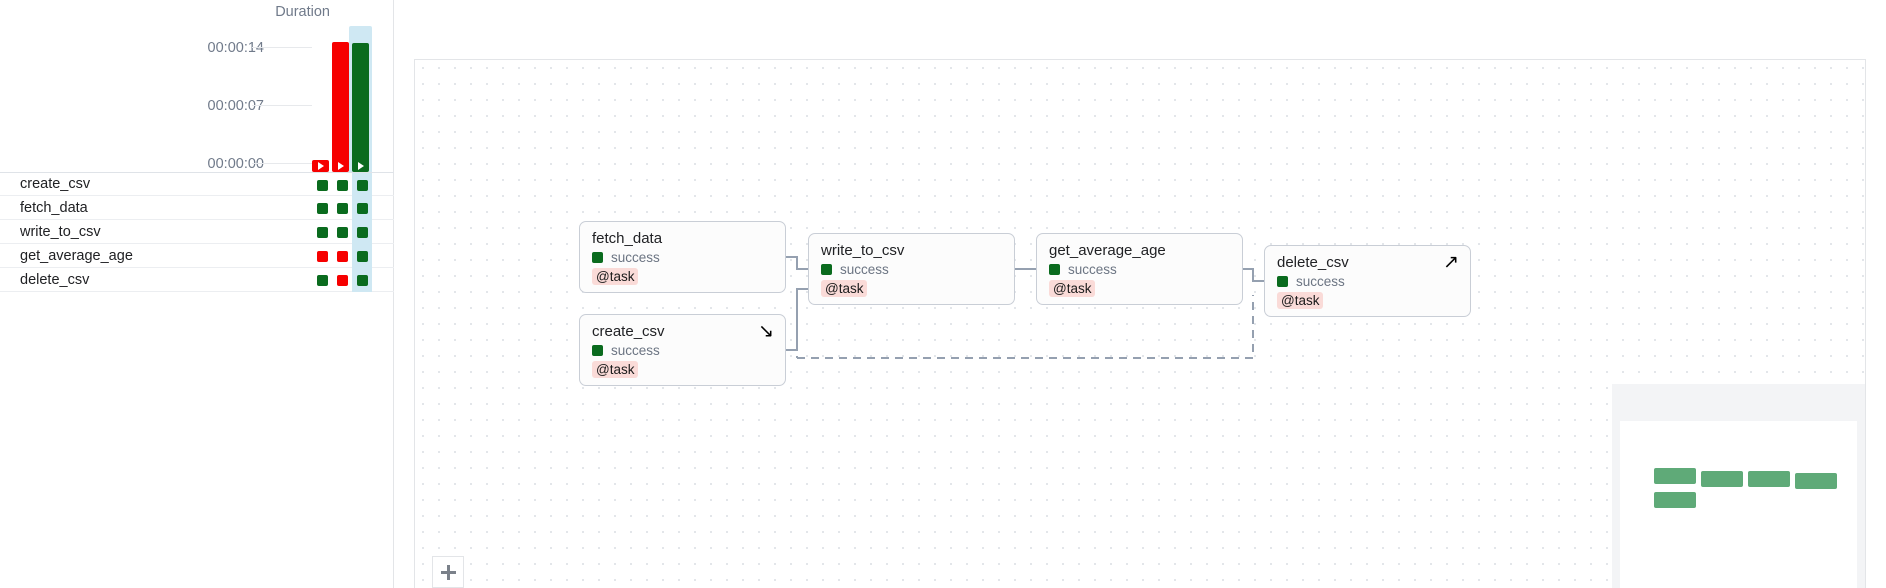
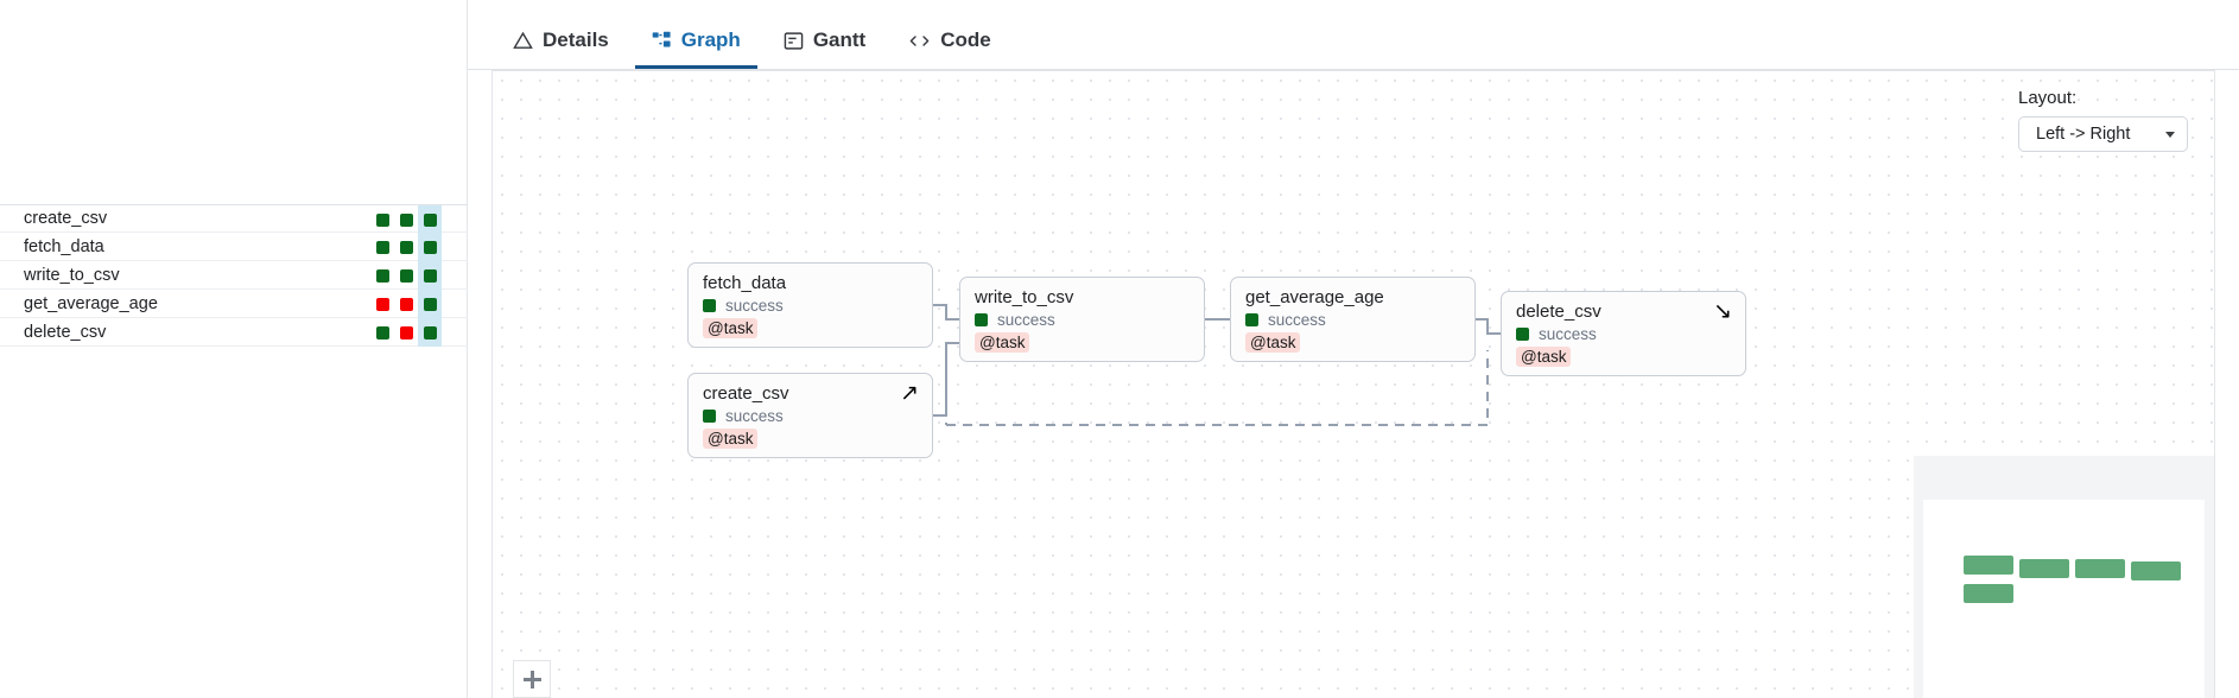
- Duration
- 00:00:14
- 00:00:07
- 00:00:00
  create_csv
  fetch_data
  write_to_csv
  get_average_age
  delete_csv
+ Details
+ Graph
+ Gantt
+ Code
+ Layout:
+ Left -> Right
  fetch_data
  success
  @task
  create_csv
  success
  @task
- ↘
+ ↗
  write_to_csv
  success
  @task
  get_average_age
  success
  @task
  delete_csv
  success
  @task
- ↗
+ ↘
